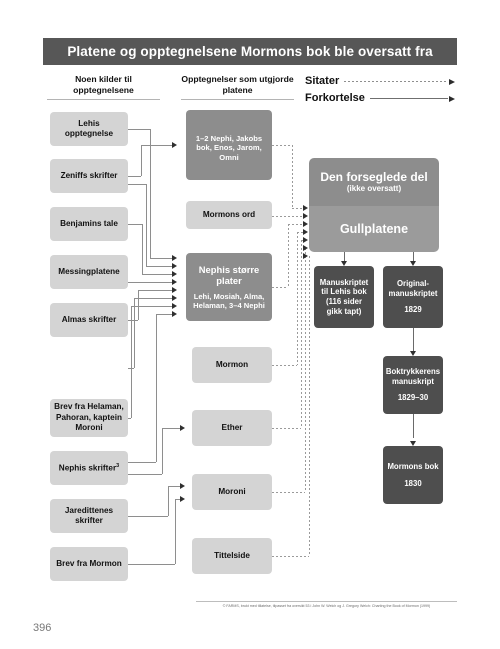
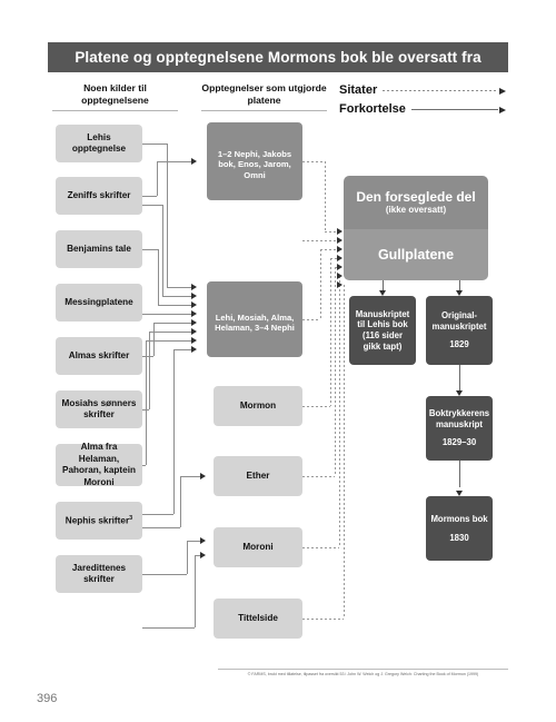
  Platene og opptegnelsene Mormons bok ble oversatt fra
  Noen kilder til opptegnelsene
  Opptegnelser som utgjorde platene
  Sitater
  Forkortelse
  Lehis opptegnelse
  Zeniffs skrifter
  Benjamins tale
  Messingplatene
  Almas skrifter
+ Mosiahs sønners skrifter
- Brev fra Helaman, Pahoran, kaptein Moroni
+ Alma fra Helaman, Pahoran, kaptein Moroni
  Nephis skrifter
  Jaredittenes skrifter
- Brev fra Mormon
  1–2 Nephi, Jakobs bok, Enos, Jarom, Omni
- Mormons ord
- Nephis større plater
  Lehi, Mosiah, Alma, Helaman, 3–4 Nephi
  Mormon
  Ether
  Moroni
  Tittelside
  Den forseglede del
  (ikke oversatt)
  Gullplatene
  Manuskriptet til Lehis bok (116 sider gikk tapt)
  Original-manuskriptet
  1829
  Boktrykkerens manuskript
  1829–30
  Mormons bok
  1830
  396
